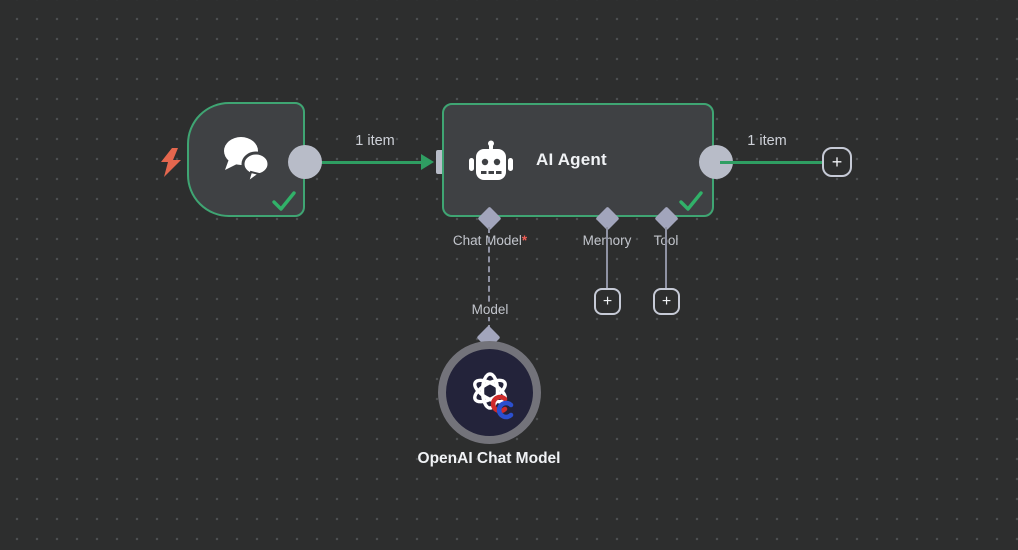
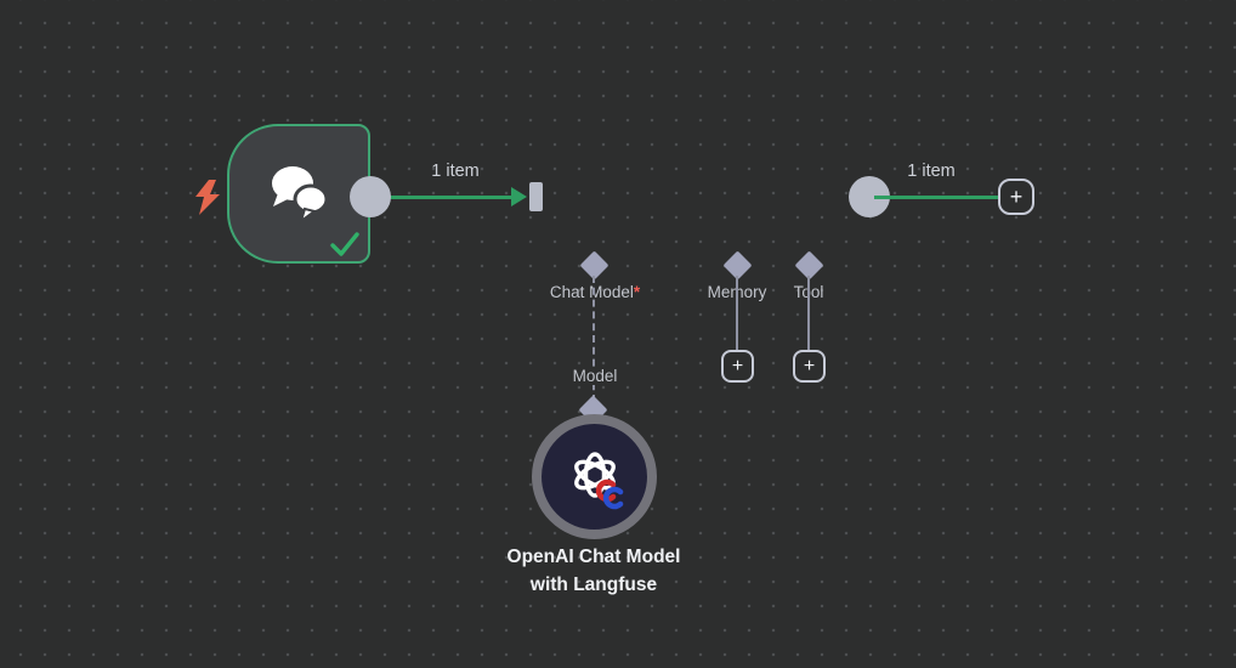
  1 item
- AI Agent
  Chat Model*
  Meory
  Tol
  Model
  +
  +
  OpenAI Chat Model
+ with Langfuse
  1 item
  +
